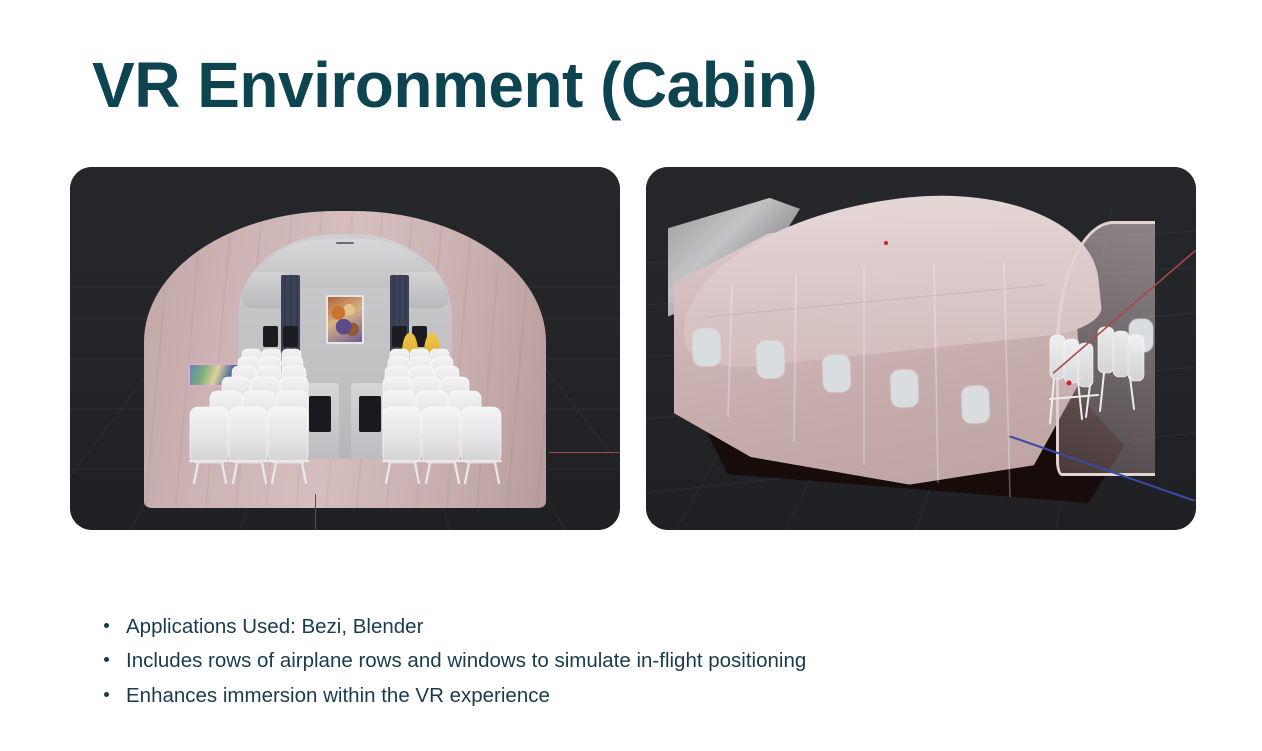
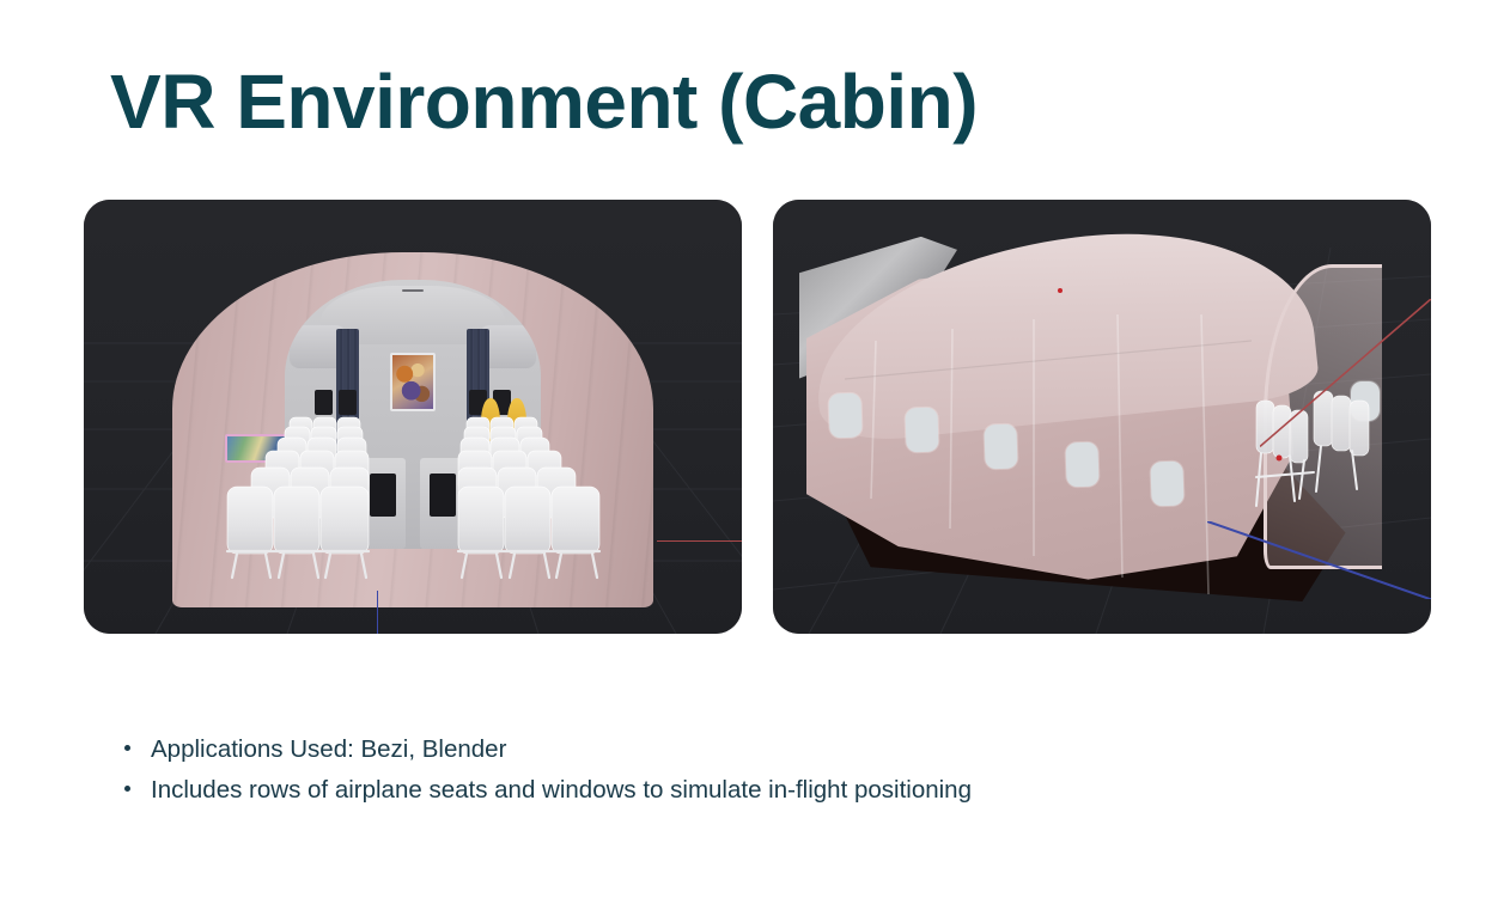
  VR Environment (Cabin)
  Applications Used: Bezi, Blender
- Includes rows of airplane rows and windows to simulate in-flight positioning
+ Includes rows of airplane seats and windows to simulate in-flight positioning
- Enhances immersion within the VR experience
